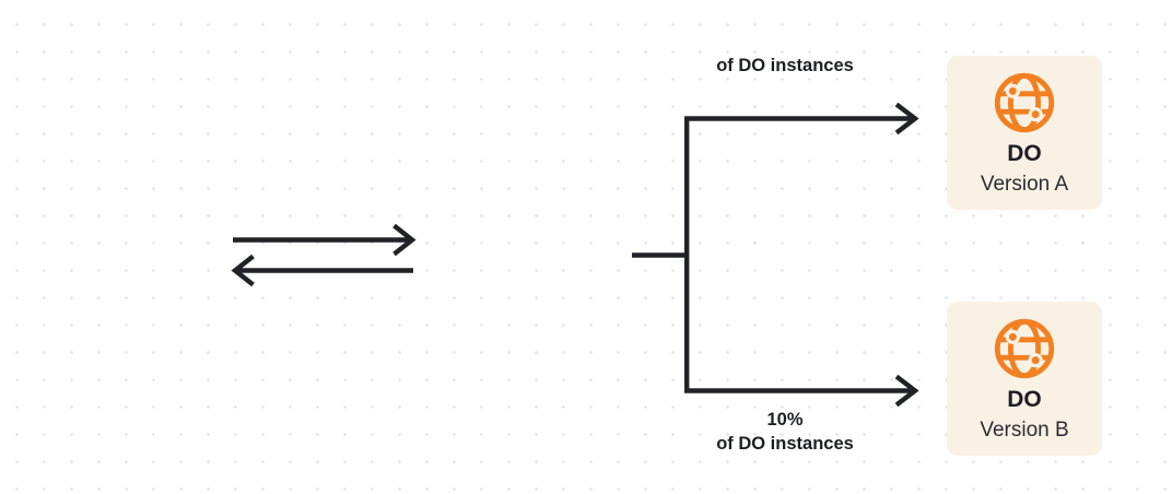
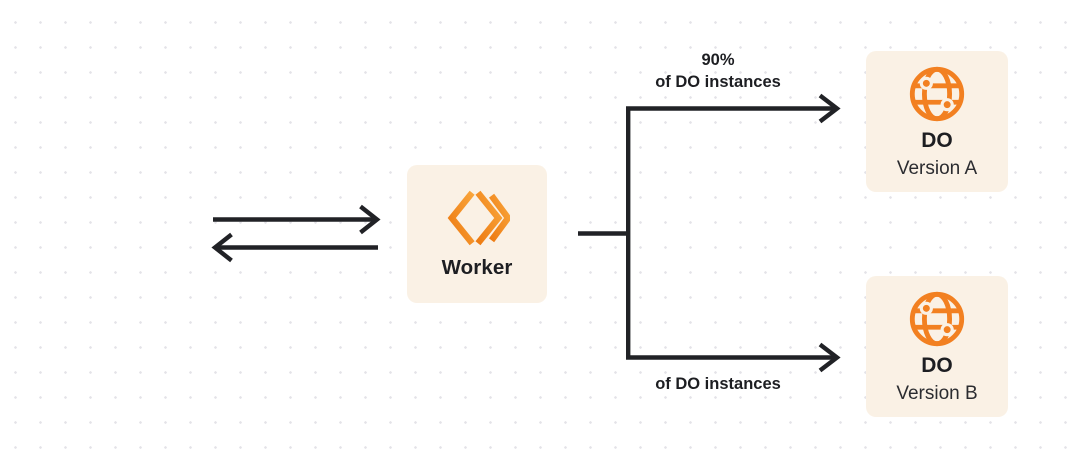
+ Worker
+ 90%
  of DO instances
- 10%
  of DO instances
  DO
  Version A
  DO
  Version B
